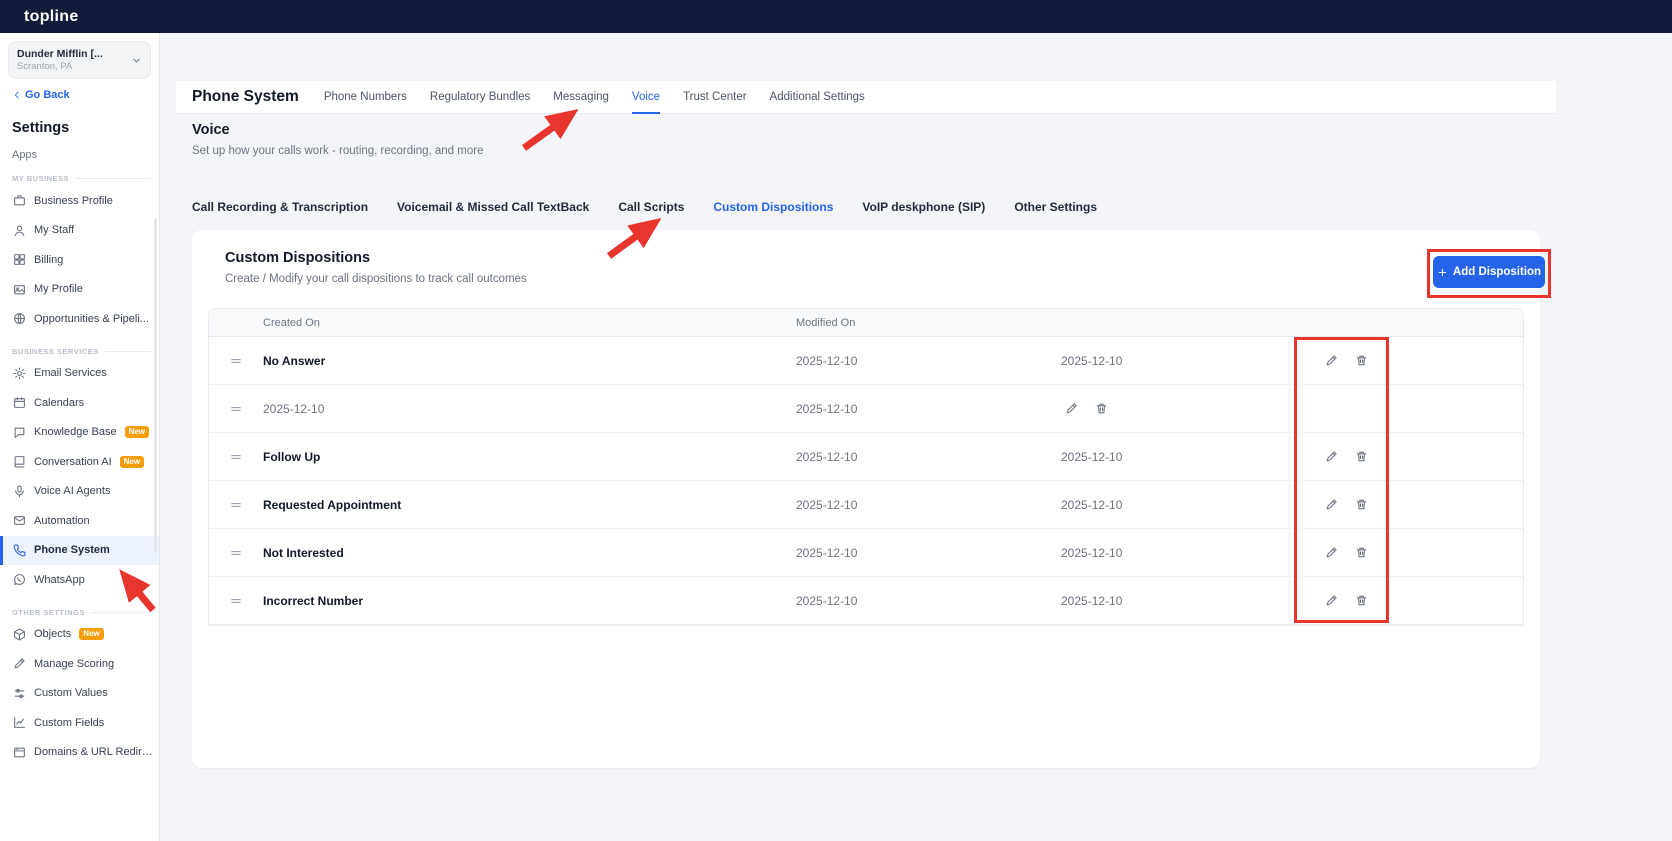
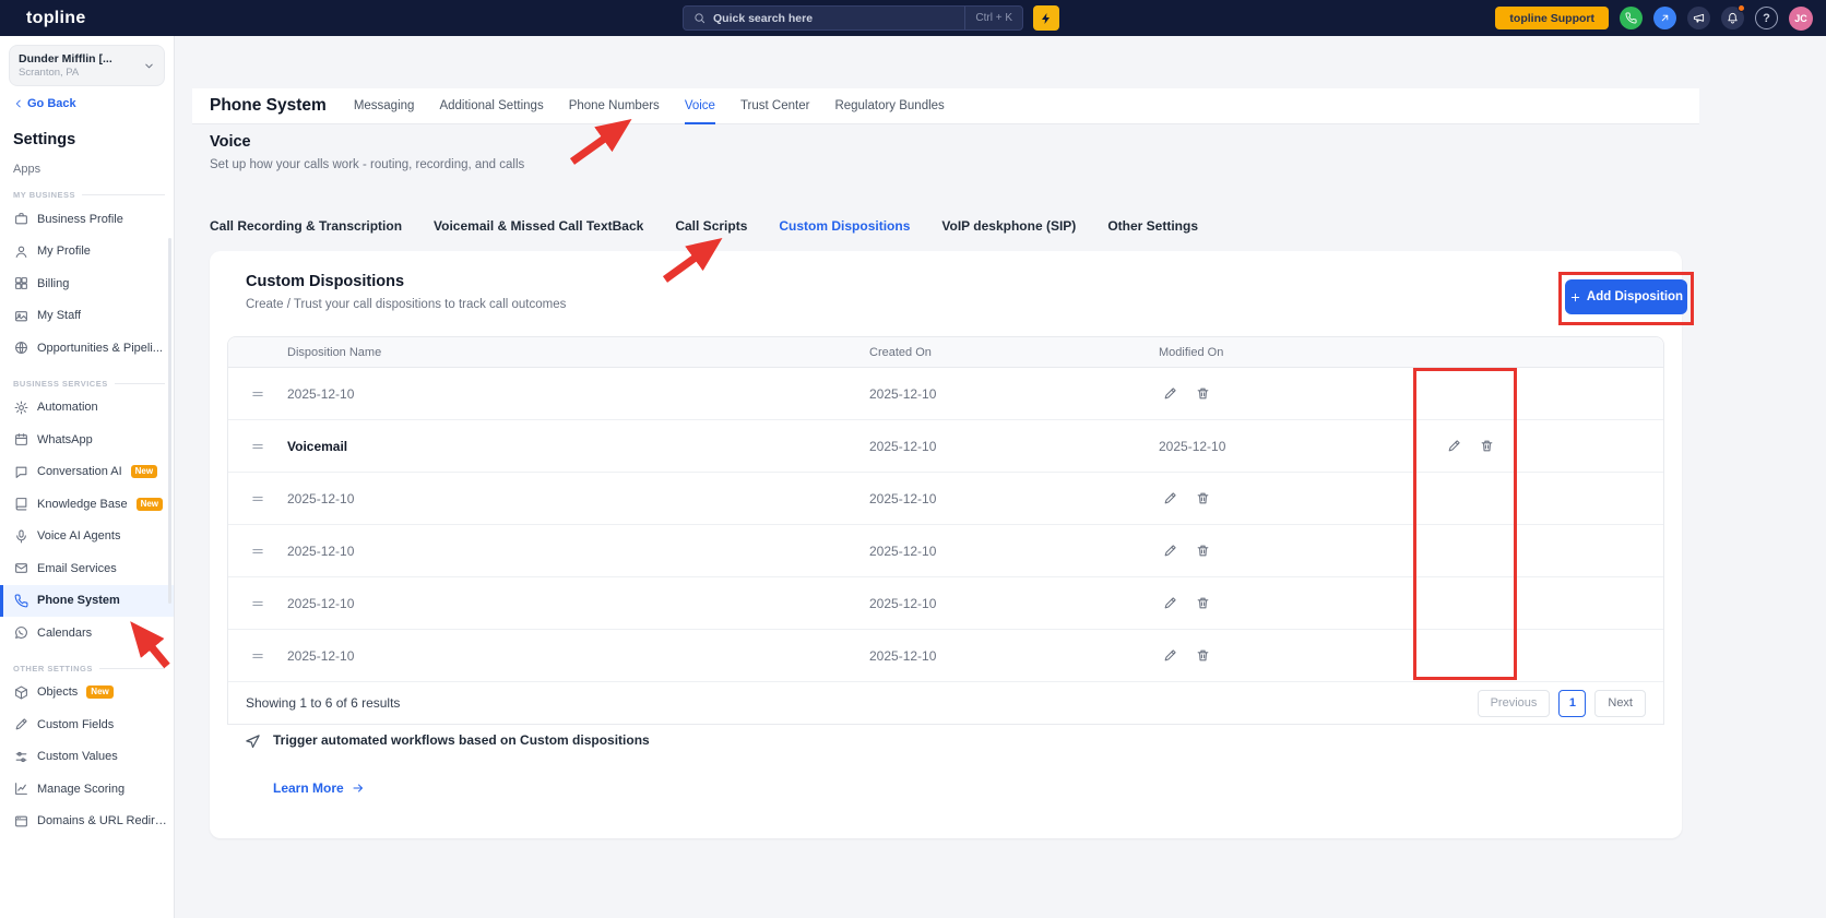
  topline
+ Quick search here
+ Ctrl + K
+ topline Support
+ ?
+ JC
  Dunder Mifflin [...
  Scranton, PA
  Go Back
  Settings
  Apps
  MY BUSINESS
  Business Profile
- My Staff
+ My Profile
  Billing
- My Profile
+ My Staff
  Opportunities & Pipeli...
  BUSINESS SERVICES
- Email Services
+ Automation
- Calendars
+ WhatsApp
- Knowledge Base
+ Conversation AI
  New
- Conversation AI
+ Knowledge Base
  New
  Voice AI Agents
- Automation
+ Email Services
  Phone System
- WhatsApp
+ Calendars
  OTHER SETTINGS
  Objects
  New
- Manage Scoring
+ Custom Fields
  Custom Values
- Custom Fields
+ Manage Scoring
  Domains & URL Redire..
  Phone System
- Phone Numbers
+ Messaging
- Regulatory Bundles
+ Additional Settings
- Messaging
+ Phone Numbers
  Voice
  Trust Center
- Additional Settings
+ Regulatory Bundles
  Voice
- Set up how your calls work - routing, recording, and more
+ Set up how your calls work - routing, recording, and calls
  Call Recording & Transcription
  Voicemail & Missed Call TextBack
  Call Scripts
  Custom Dispositions
  VoIP deskphone (SIP)
  Other Settings
  Custom Dispositions
- Create / Modify your call dispositions to track call outcomes
+ Create / Trust your call dispositions to track call outcomes
  Add Disposition
+ Disposition Name
  Created On
  Modified On
- No Answer
  2025-12-10
  2025-12-10
+ Voicemail
  2025-12-10
  2025-12-10
- Follow Up
  2025-12-10
  2025-12-10
- Requested Appointment
  2025-12-10
  2025-12-10
- Not Interested
  2025-12-10
  2025-12-10
- Incorrect Number
  2025-12-10
  2025-12-10
+ Showing 1 to 6 of 6 results
+ Previous
+ 1
+ Next
+ Trigger automated workflows based on Custom dispositions
+ Learn More
